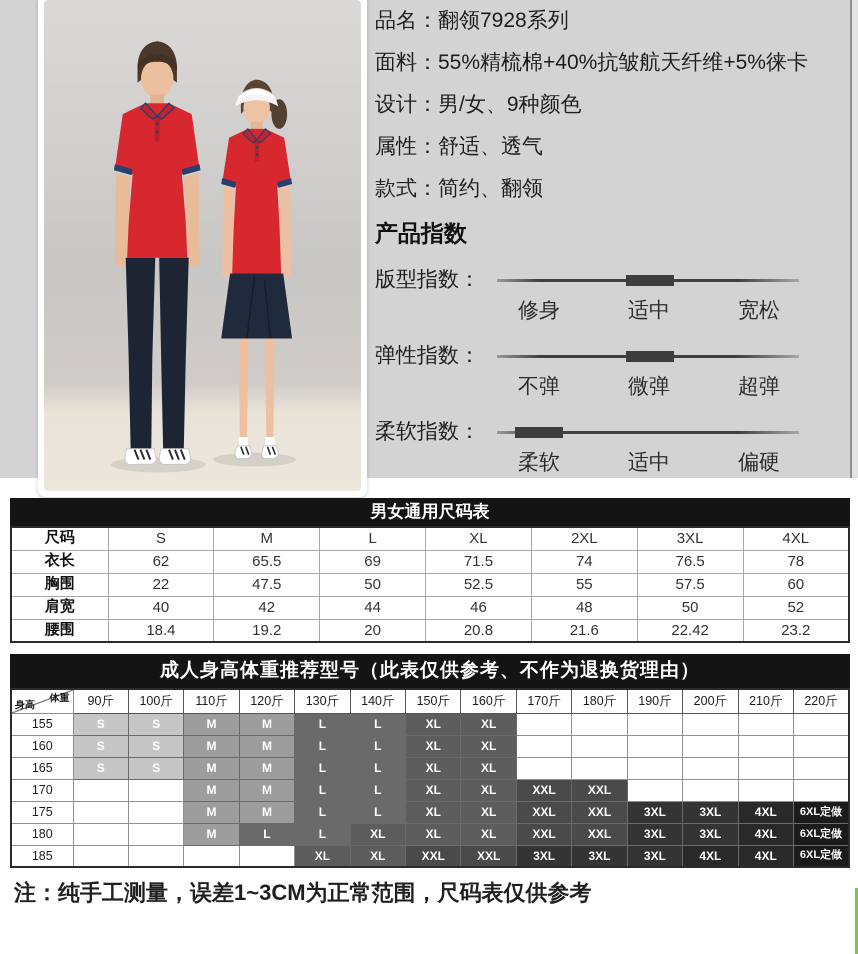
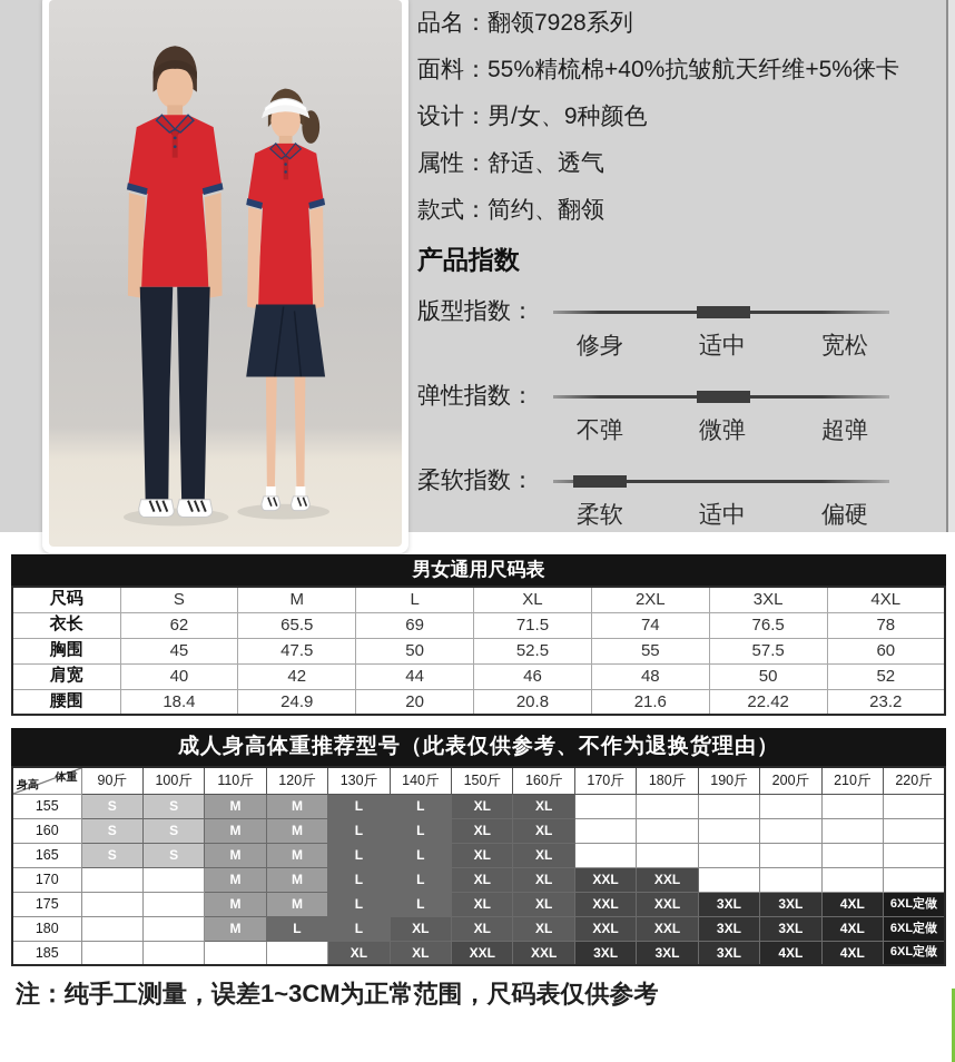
  品名：
  翻领7928系列
  面料：
  55%精梳棉+40%抗皱航天纤维+5%徕卡
  设计：
  男/女、9种颜色
  属性：
  舒适、透气
  款式：
  简约、翻领
  产品指数
  版型指数：
  修身
  适中
  宽松
  弹性指数：
  不弹
  微弹
  超弹
  柔软指数：
  柔软
  适中
  偏硬
  男女通用尺码表
  尺码	S	M	L	XL	2XL	3XL	4XL
  衣长	62	65.5	69	71.5	74	76.5	78
- 胸围	22	47.5	50	52.5	55	57.5	60
+ 胸围	45	47.5	50	52.5	55	57.5	60
  肩宽	40	42	44	46	48	50	52
- 腰围	18.4	19.2	20	20.8	21.6	22.42	23.2
+ 腰围	18.4	24.9	20	20.8	21.6	22.42	23.2
  成人身高体重推荐型号（此表仅供参考、不作为退换货理由）
  体重身高	90斤	100斤	110斤	120斤	130斤	140斤	150斤	160斤	170斤	180斤	190斤	200斤	210斤	220斤
  155	S	S	M	M	L	L	XL	XL
  160	S	S	M	M	L	L	XL	XL
  165	S	S	M	M	L	L	XL	XL
  170			M	M	L	L	XL	XL	XXL	XXL
  175			M	M	L	L	XL	XL	XXL	XXL	3XL	3XL	4XL	6XL定做
  180			M	L	L	XL	XL	XL	XXL	XXL	3XL	3XL	4XL	6XL定做
  185					XL	XL	XXL	XXL	3XL	3XL	3XL	4XL	4XL	6XL定做
  注：纯手工测量，误差1~3CM为正常范围，尺码表仅供参考
